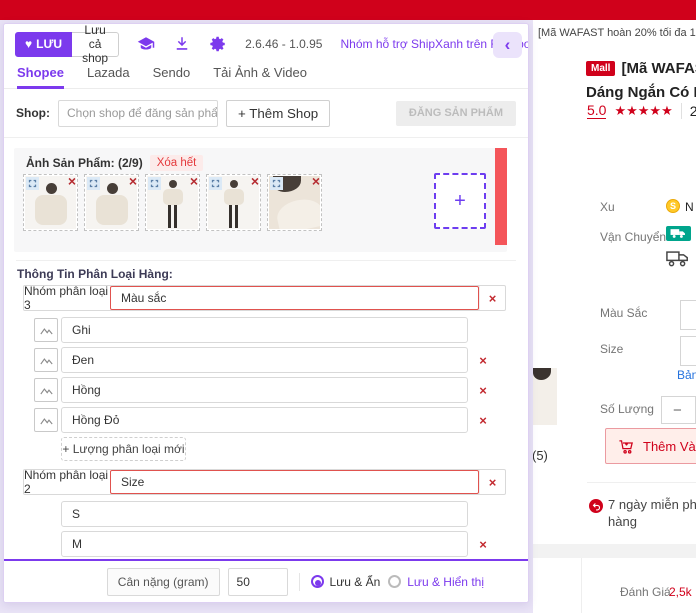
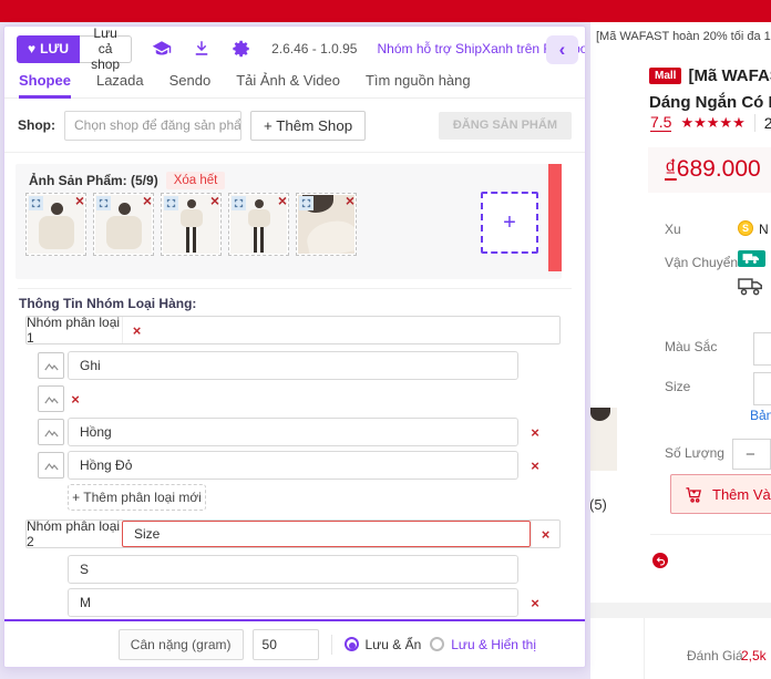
  [Mã WAFAST hoàn 20% tối đa 1
  Mall [Mã WAFA
  Dáng Ngắn Có
- 5.0
+ 7.5
  ★★★★★
+ ₫689.000
  Xu
  S
  N
  Vận Chuyển
  Màu Sắc
  Size
  Bản
  Số Lượng
  −
- 7 ngày miễn ph
- hàng
  Đánh Giá
  2,5k
  (5)
  ♥
  LƯU
  Lưu cả shop
  2.6.46 - 1.0.95
  Nhóm hỗ trợ ShipXanh trêno
  ‹
  Shopee
  Lazada
  Sendo
  Tải Ảnh & Video
+ Tìm nguồn hàng
  Shop:
  Chọn shop để đăng sản phẩ
  + Thêm Shop
  ĐĂNG SẢN PHẨM
- Ảnh Sản Phẩm: (2/9)
+ Ảnh Sản Phẩm: (5/9)
  Xóa hết
  ×
  ×
  ×
  ×
  ×
  +
- Thông Tin Phân Loại Hàng:
+ Thông Tin Nhóm Loại Hàng:
- Nhóm phân loại 3
+ Nhóm phân loại 1
- Màu sắc
  ×
  Ghi
- Đen
  ×
  Hồng
  ×
  Hồng Đỏ
  ×
- + Lượng phân loại mới
+ + Thêm phân loại mới
  Nhóm phân loại 2
  Size
  ×
  S
  M
  ×
  Cân nặng (gram)
  50
  Lưu & Ẩn
  Lưu & Hiển thị
